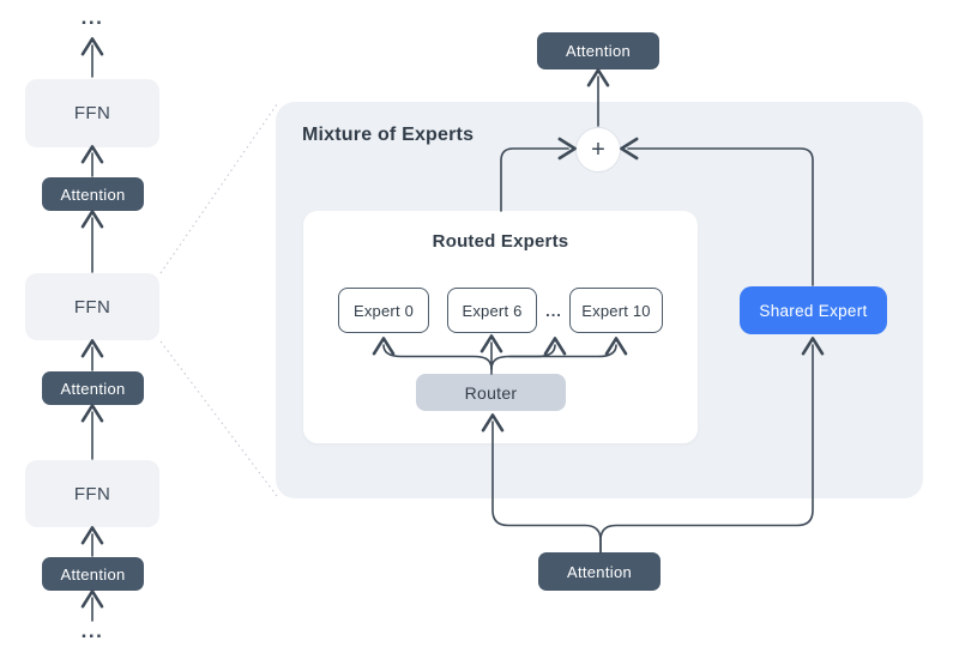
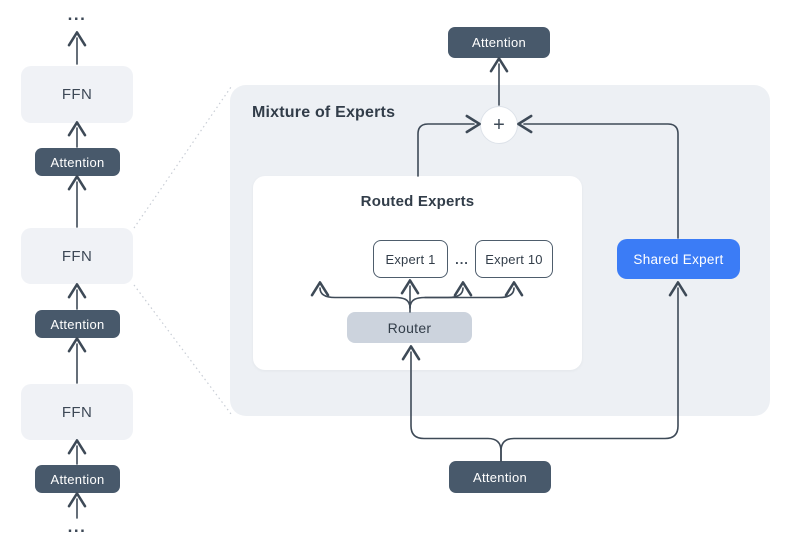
  ...
  FFN
  Attention
  FFN
  Attention
  FFN
  Attention
  ...
  Mixture of Experts
  Attention
  Routed Experts
- Expert 0
- Expert 6
+ Expert 1
  ...
  Expert 10
  Router
  Shared Expert
  +
  Attention
